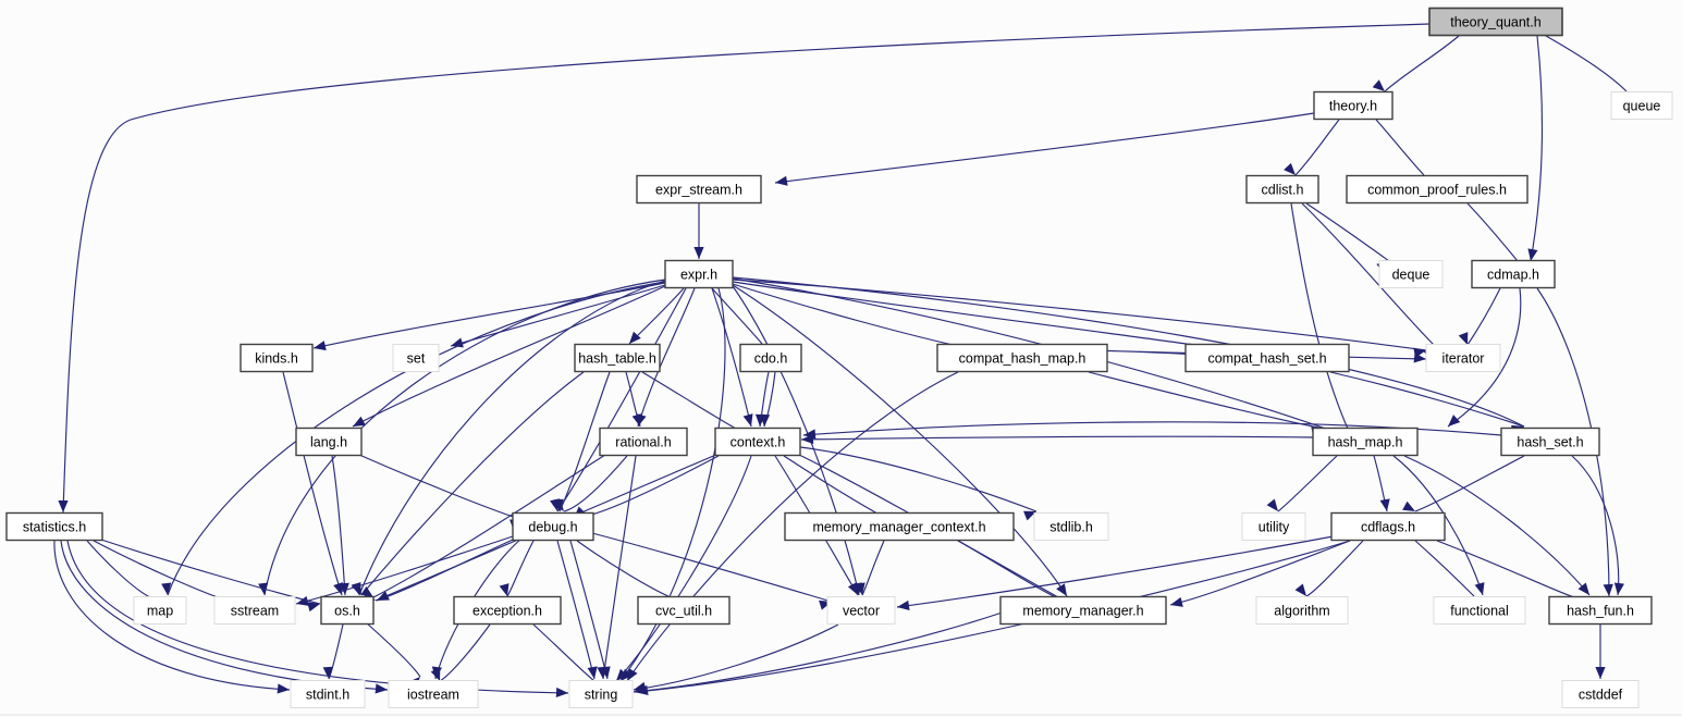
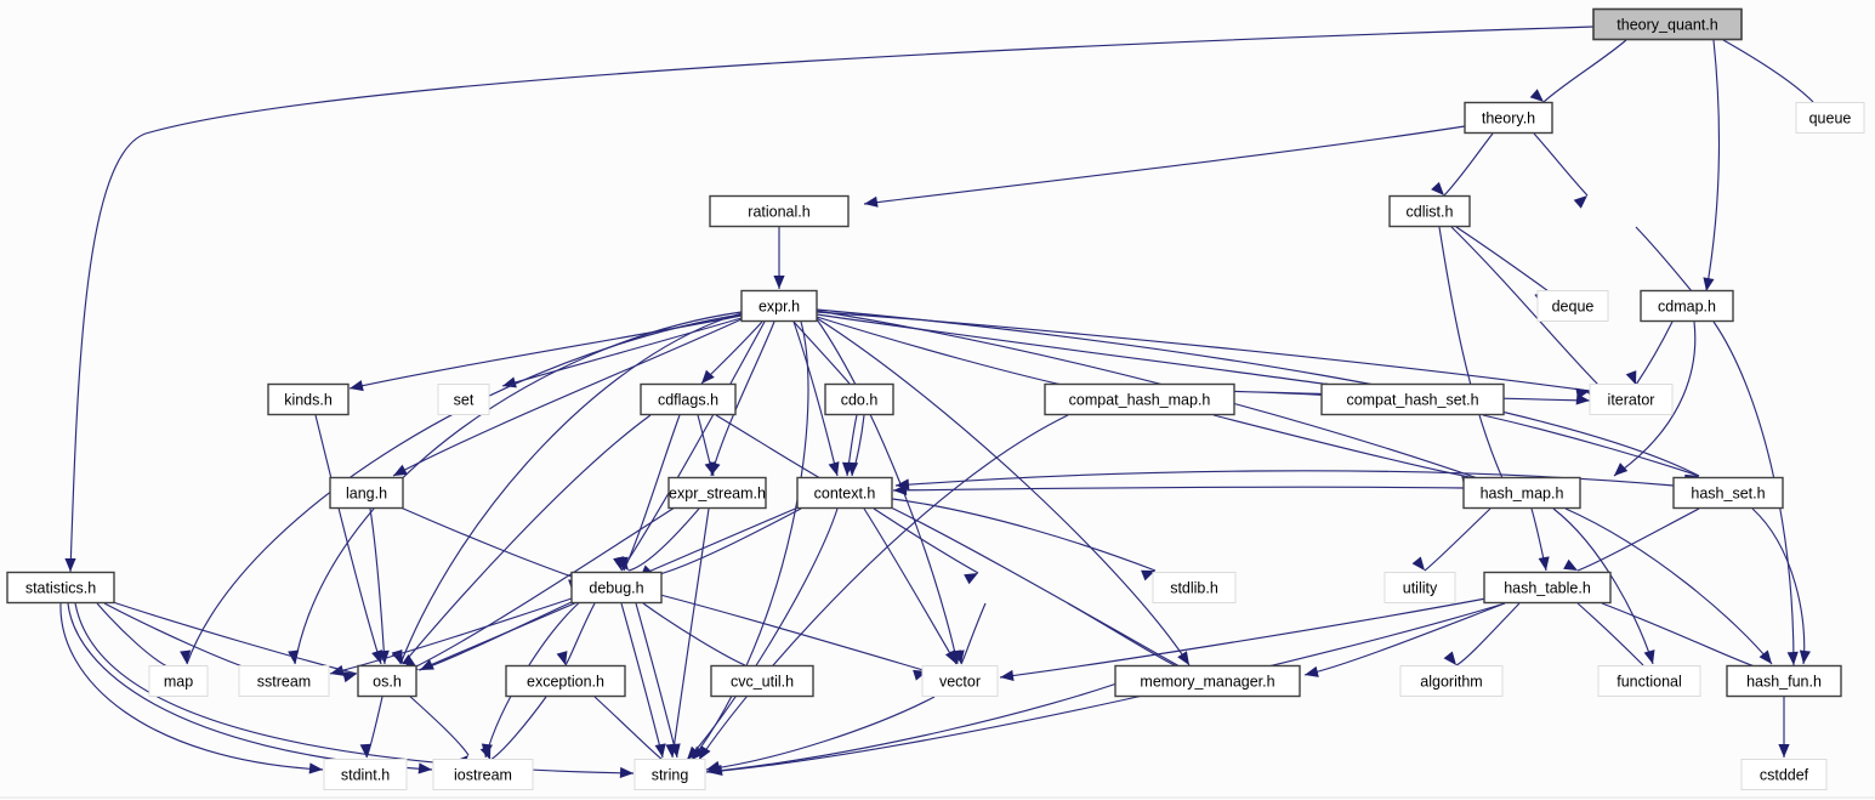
  theory_quant.h
  theory.h
  queue
  cdlist.h
- common_proof_rules.h
- expr_stream.h
+ rational.h
  deque
  cdmap.h
  expr.h
  kinds.h
  set
- hash_table.h
+ cdflags.h
  cdo.h
  compat_hash_map.h
  compat_hash_set.h
  iterator
  lang.h
- rational.h
+ expr_stream.h
  context.h
  hash_map.h
  hash_set.h
  statistics.h
  debug.h
- memory_manager_context.h
  stdlib.h
  utility
- cdflags.h
+ hash_table.h
  map
  sstream
  os.h
  exception.h
  cvc_util.h
  vector
  memory_manager.h
  algorithm
  functional
  hash_fun.h
  stdint.h
  iostream
  string
  cstddef
